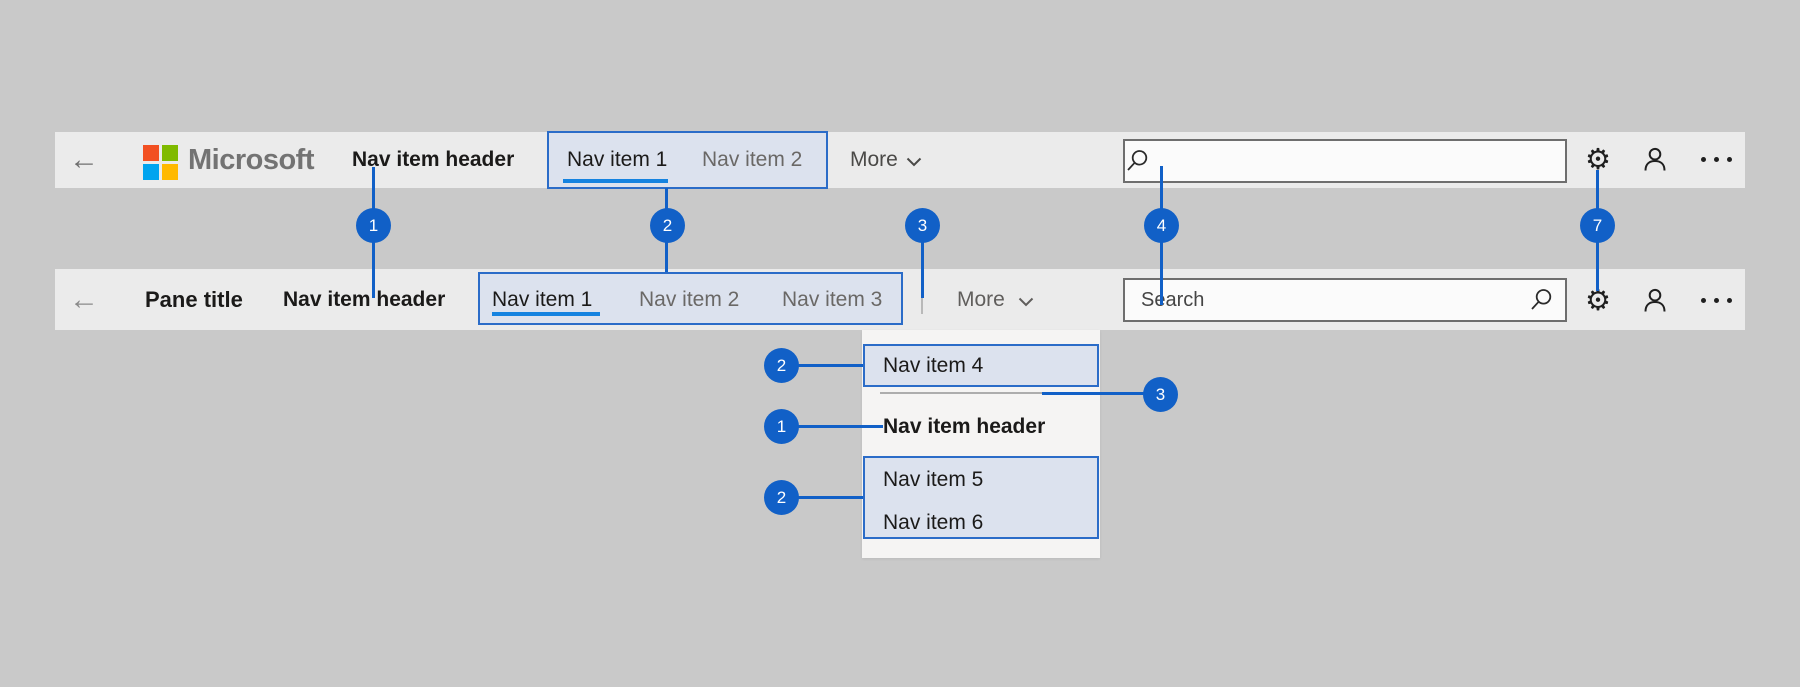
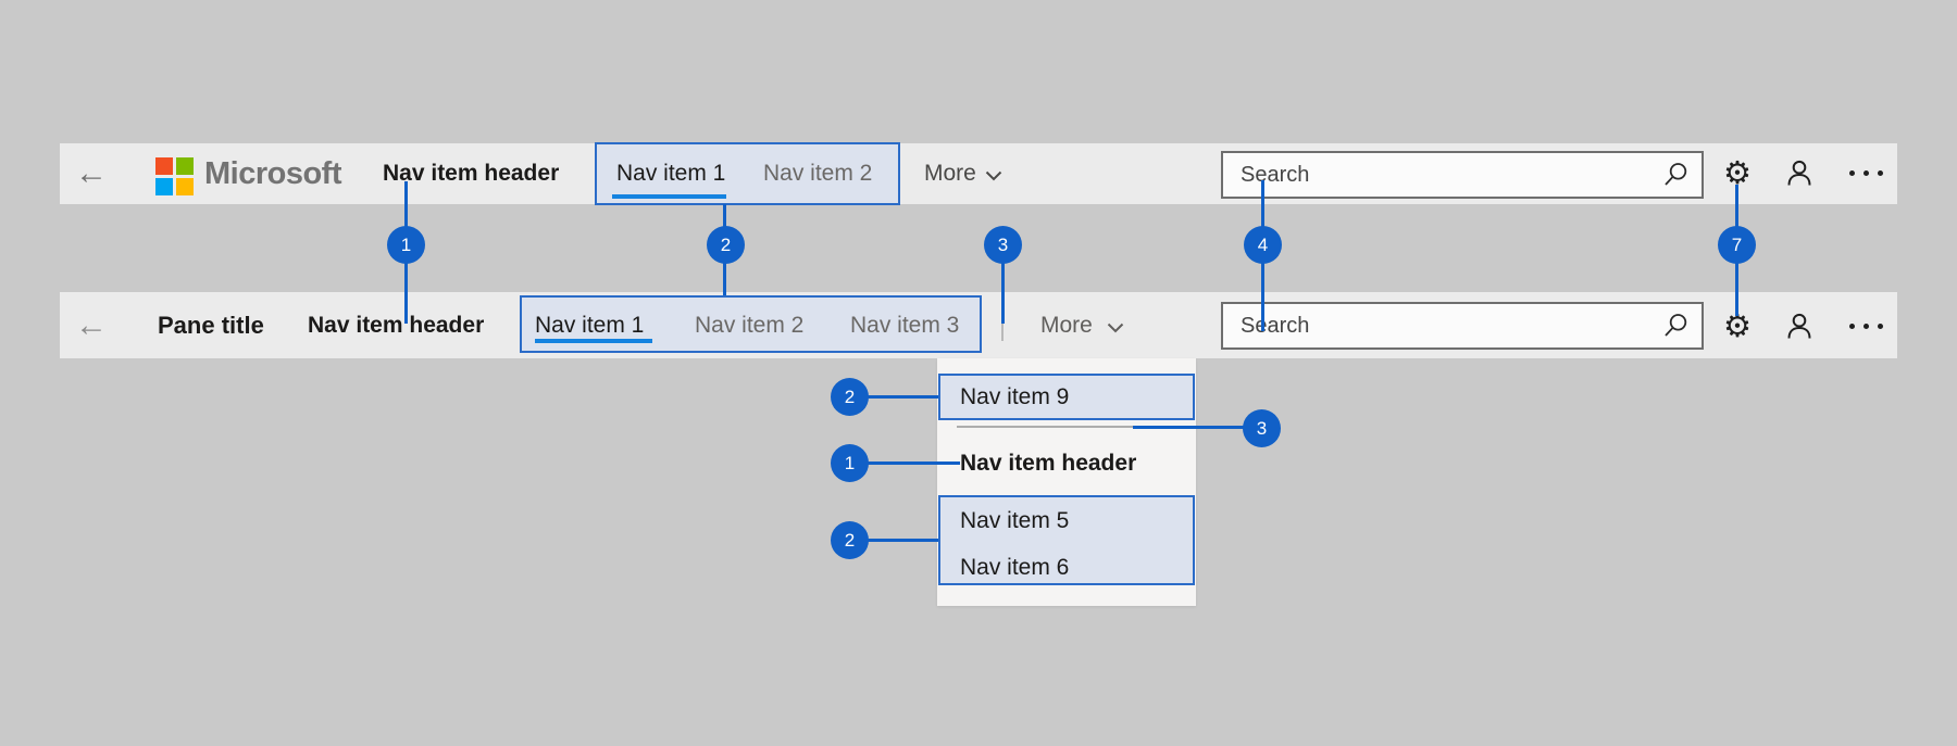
  ←
  Microsoft
  Nav item header
  Nav item 1
  Nav item 2
  More
+ Search
  ⚙
  ←
  Pane title
  Nav item header
  Nav item 1
  Nav item 2
  Nav item 3
  More
  Sarch
  ⚙
- Nav item 4
+ Nav item 9
  Nav item header
  Nav item 5
  Nav item 6
  1
  2
  3
  4
  7
  2
  1
  2
  3
